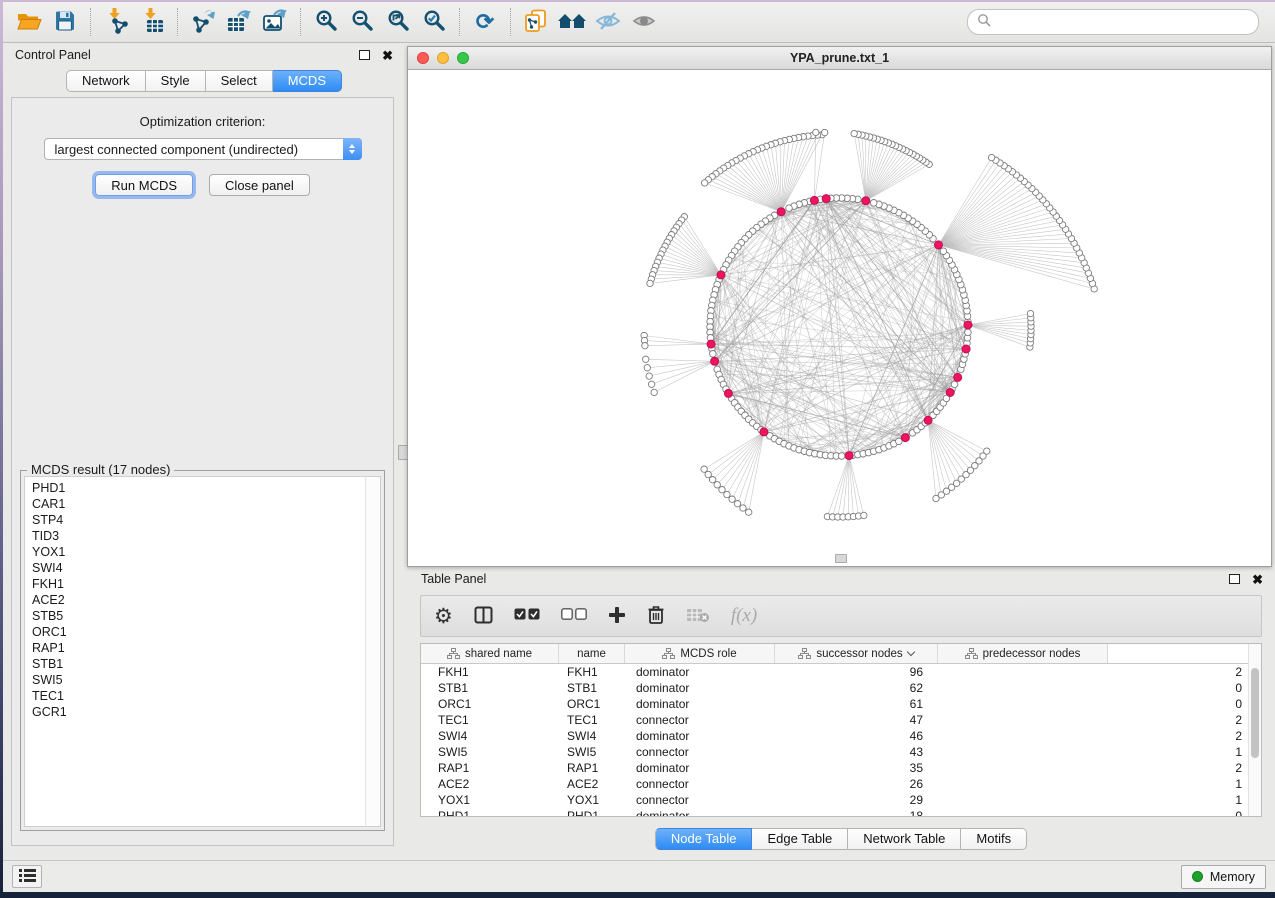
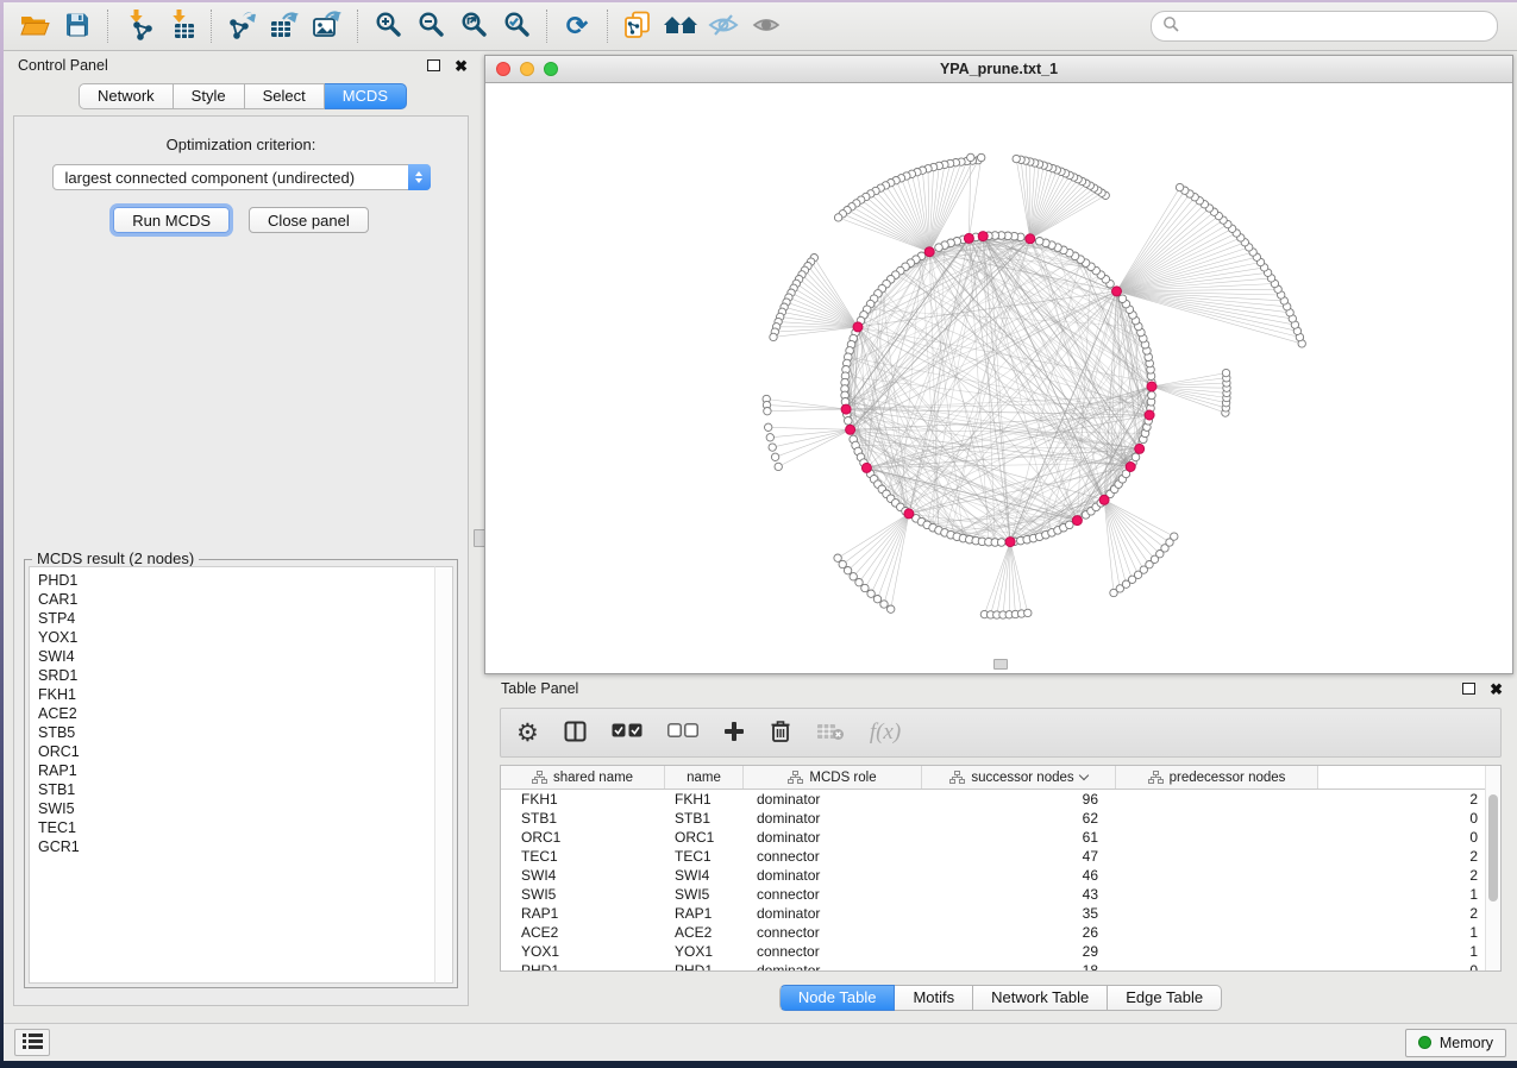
  ⟳
  Control Panel
  ✖
  Network
  Style
  Select
  MCDS
  Optimization criterion:
  largest connected component (undirected)
  Run MCDS
  Close panel
- MCDS result (17 nodes)
+ MCDS result (2 nodes)
  PHD1
  CAR1
  STP4
- TID3
  YOX1
  SWI4
+ SRD1
  FKH1
  ACE2
  STB5
  ORC1
  RAP1
  STB1
  SWI5
  TEC1
  GCR1
  YPA_prune.txt_1
  Table Panel
  ✖
  ⚙
  f(x)
  shared name
  name
  MCDS role
  successor nodes
  predecessor nodes
  FKH1
  FKH1
  dominator
  96
  2
  STB1
  STB1
  dominator
  62
  0
  ORC1
  ORC1
  dominator
  61
  0
  TEC1
  TEC1
  connector
  47
  2
  SWI4
  SWI4
  dominator
  46
  2
  SWI5
  SWI5
  connector
  43
  1
  RAP1
  RAP1
  dominator
  35
  2
  ACE2
  ACE2
  connector
  26
  1
  YOX1
  YOX1
  connector
  29
  1
  Node Table
- Edge Table
+ Motifs
  Network Table
- Motifs
+ Edge Table
  Memory
